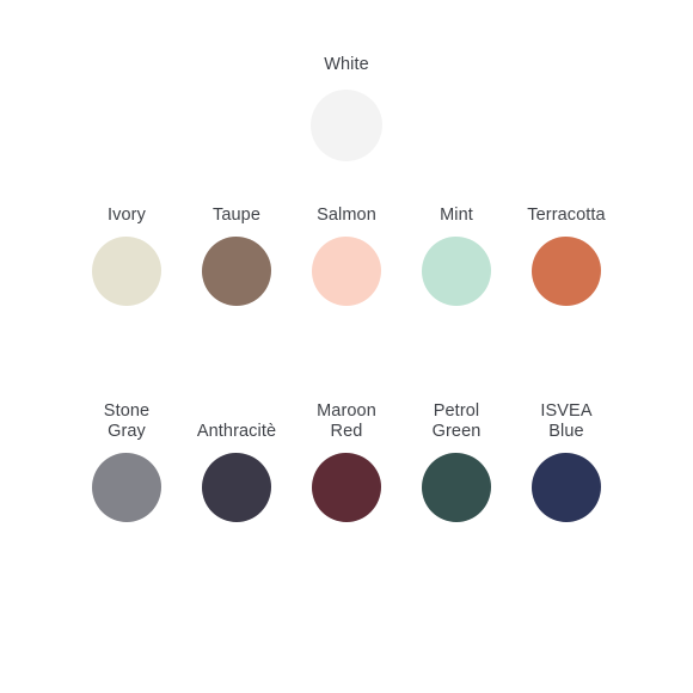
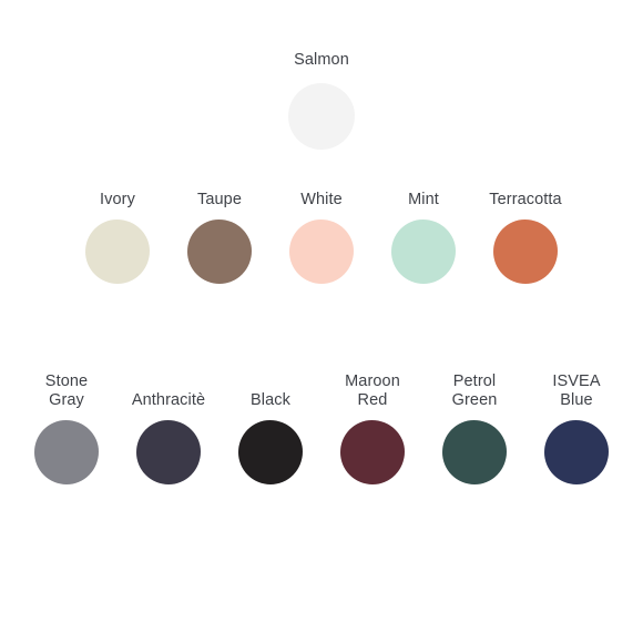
- White
+ Salmon
  Ivory
  Taupe
- Salmon
+ White
  Mint
  Terracotta
  Stone
  Gray
  Anthracitè
+ Black
  Maroon
  Red
  Petrol
  Green
  ISVEA
  Blue
